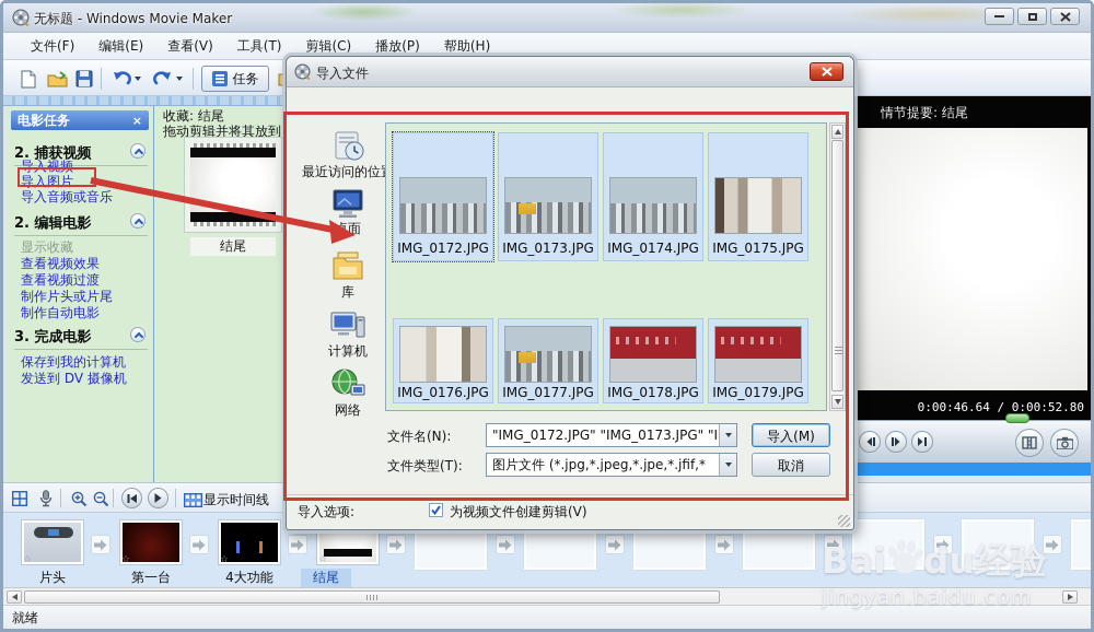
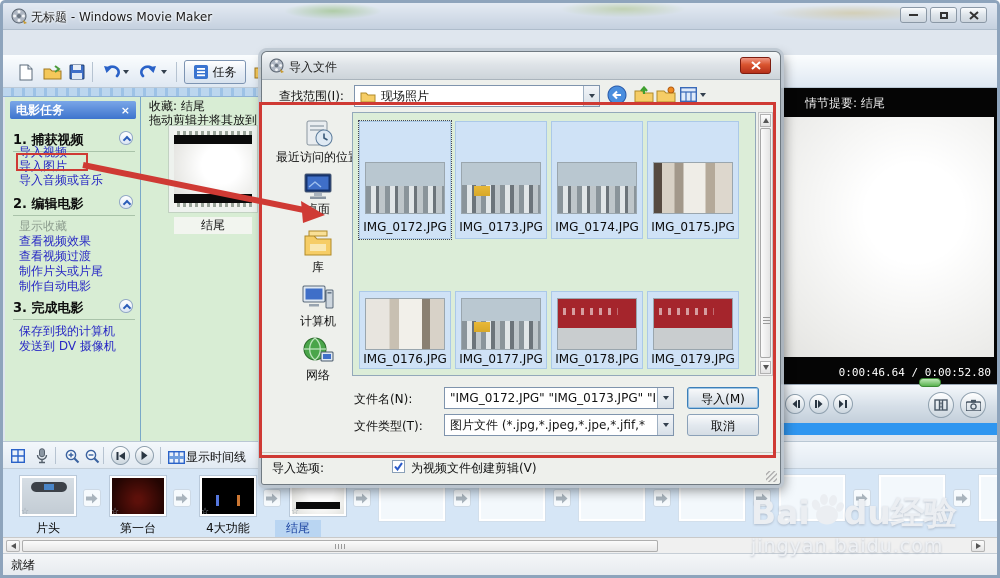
  无标题 - Windows Movie Maker
- 文件(F)
- 编辑(E)
- 查看(V)
- 工具(T)
- 剪辑(C)
- 播放(P)
- 帮助(H)
  任务
  电影任务
  ×
- 2. 捕获视频
+ 1. 捕获视频
  导入视频
  导入图片
  导入音频或音乐
  2. 编辑电影
  显示收藏
  查看视频效果
  查看视频过渡
  制作片头或片尾
  制作自动电影
  3. 完成电影
  保存到我的计算机
  发送到 DV 摄像机
  收藏: 结尾
  拖动剪辑并将其放到
  结尾
  情节提要: 结尾
  0:00:46.64 / 0:00:52.80
  显示时间线
  ☆
  ☆
  ☆
  ☆
  片头
  第一台
  4大功能
  结尾
  就绪
  导入文件
+ 查找范围(I):
+ 现场照片
  最近访问的位
  库
  计算机
  网络
  IMG_0172.JPG
  IMG_0173.JPG
  IMG_0174.JPG
  IMG_0175.JPG
  IMG_0176.JPG
  IMG_0177.JPG
  IMG_0178.JPG
  IMG_0179.JPG
  文件名(N):
  "IMG_0172.JPG" "IMG_0173.JPG" "I
  导入(M)
  文件类型(T):
  图片文件 (*.jpg,*.jpeg,*.jpe,*.jfif,*
  取消
  导入选项:
  为视频文件创建剪辑(V)
  Bai
  du
  经验
  jingyan.baidu.com
